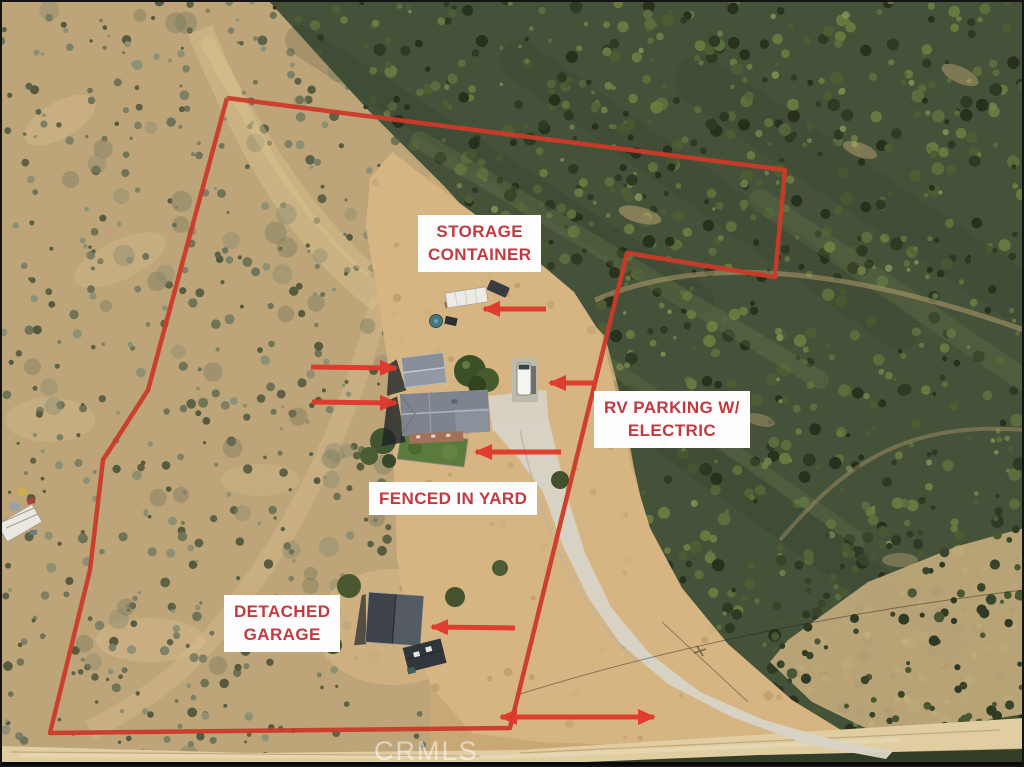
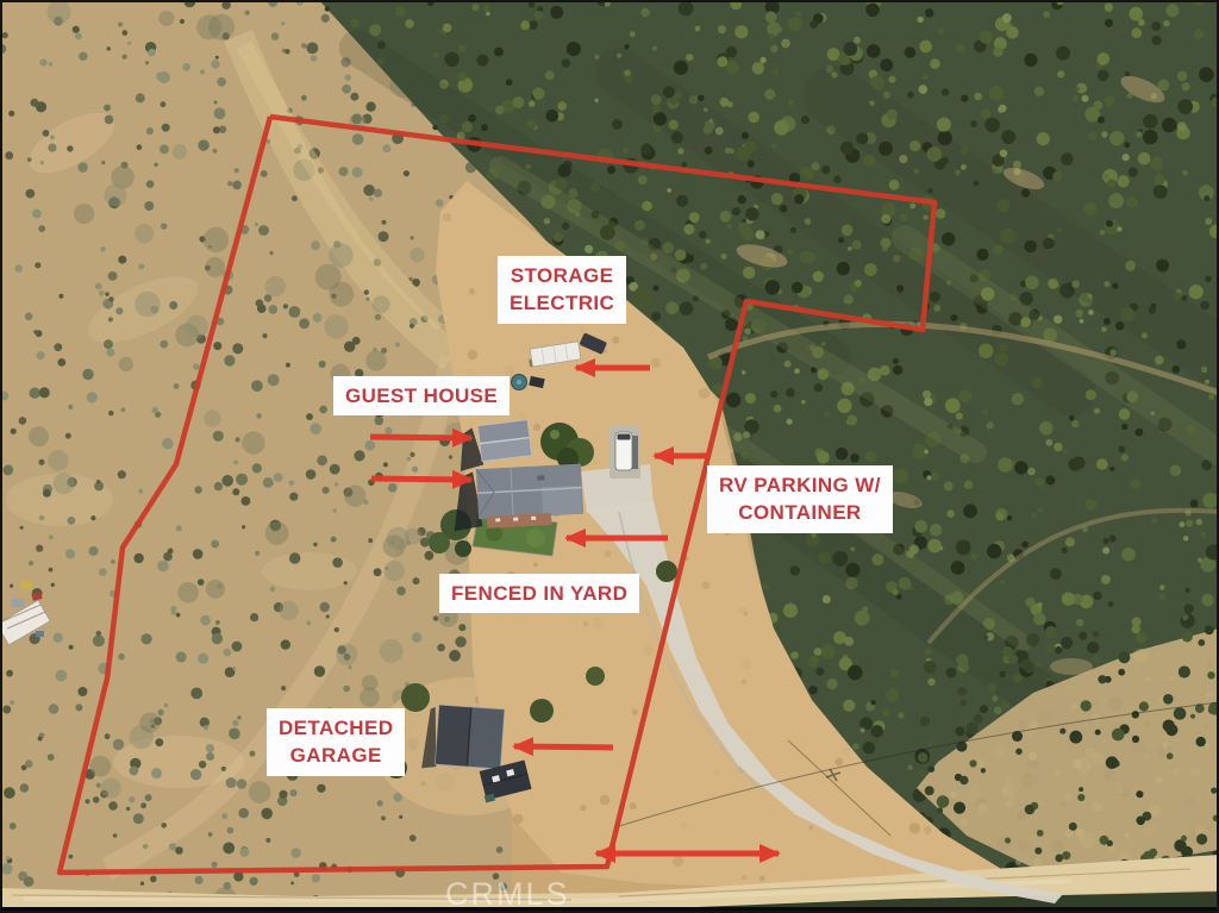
  STORAGE
- CONTAINER
+ ELECTRIC
+ GUEST HOUSE
  RV PARKING W/
- ELECTRIC
+ CONTAINER
  FENCED IN YARD
  DETACHED
  GARAGE
  CRMLS
